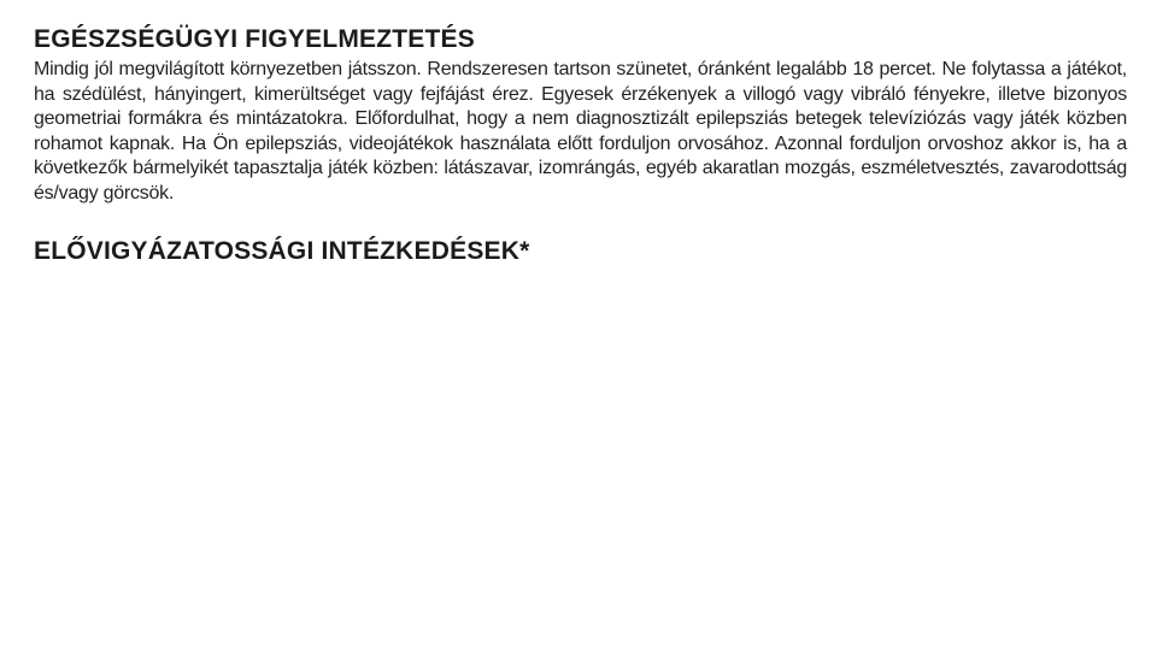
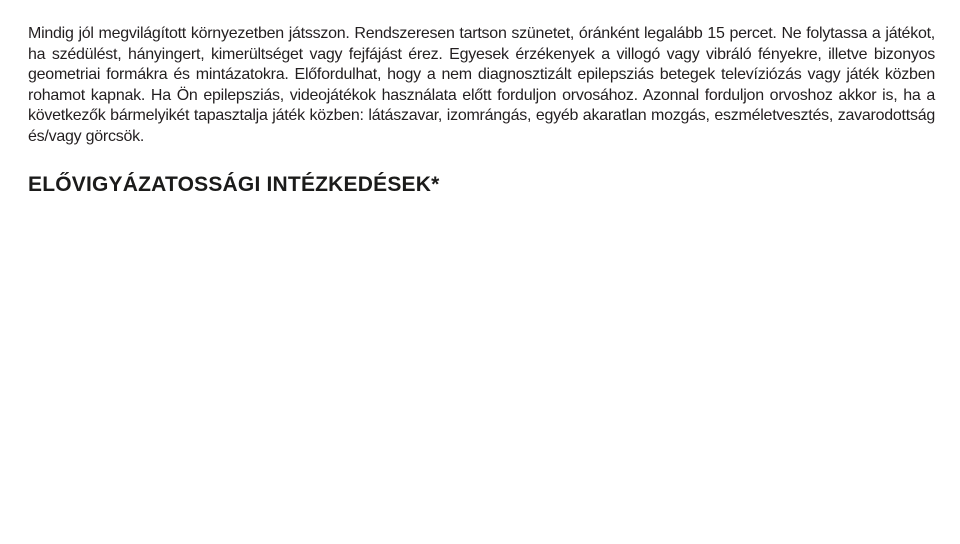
- EGÉSZSÉGÜGYI FIGYELMEZTETÉS
- Mindig jól megvilágított környezetben játsszon. Rendszeresen tartson szünetet, óránként legalább 18 percet. Ne folytassa a játékot, ha szédülést, hányingert, kimerültséget vagy fejfájást érez. Egyesek érzékenyek a villogó vagy vibráló fényekre, illetve bizonyos geometriai formákra és mintázatokra. Előfordulhat, hogy a nem diagnosztizált epilepsziás betegek televíziózás vagy játék közben rohamot kapnak. Ha Ön epilepsziás, videojátékok használata előtt forduljon orvosához. Azonnal forduljon orvoshoz akkor is, ha a következők bármelyikét tapasztalja játék közben: látászavar, izomrángás, egyéb akaratlan mozgás, eszméletvesztés, zavarodottság és/vagy görcsök.
+ Mindig jól megvilágított környezetben játsszon. Rendszeresen tartson szünetet, óránként legalább 15 percet. Ne folytassa a játékot, ha szédülést, hányingert, kimerültséget vagy fejfájást érez. Egyesek érzékenyek a villogó vagy vibráló fényekre, illetve bizonyos geometriai formákra és mintázatokra. Előfordulhat, hogy a nem diagnosztizált epilepsziás betegek televíziózás vagy játék közben rohamot kapnak. Ha Ön epilepsziás, videojátékok használata előtt forduljon orvosához. Azonnal forduljon orvoshoz akkor is, ha a következők bármelyikét tapasztalja játék közben: látászavar, izomrángás, egyéb akaratlan mozgás, eszméletvesztés, zavarodottság és/vagy görcsök.
  ELŐVIGYÁZATOSSÁGI INTÉZKEDÉSEK*
